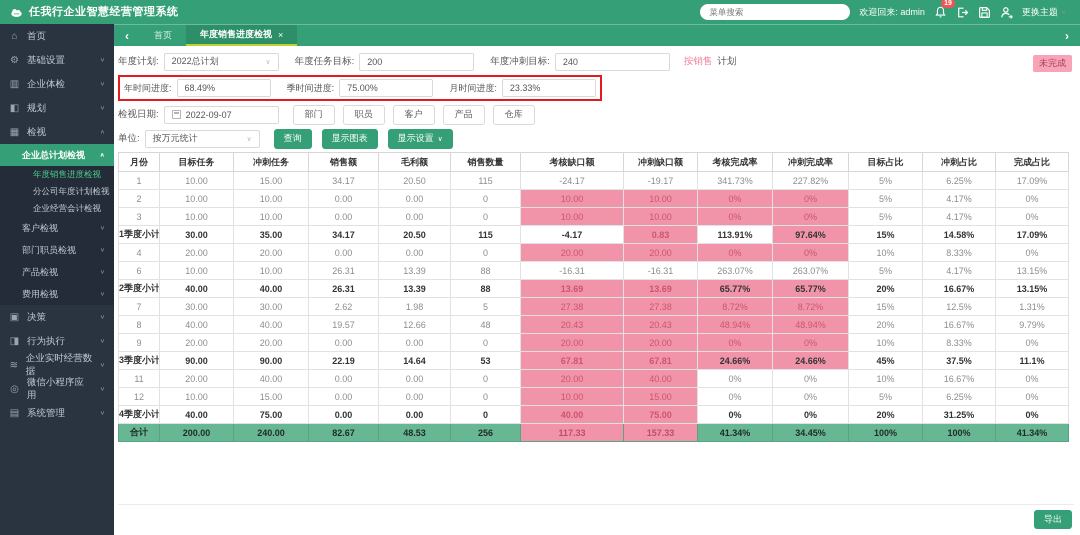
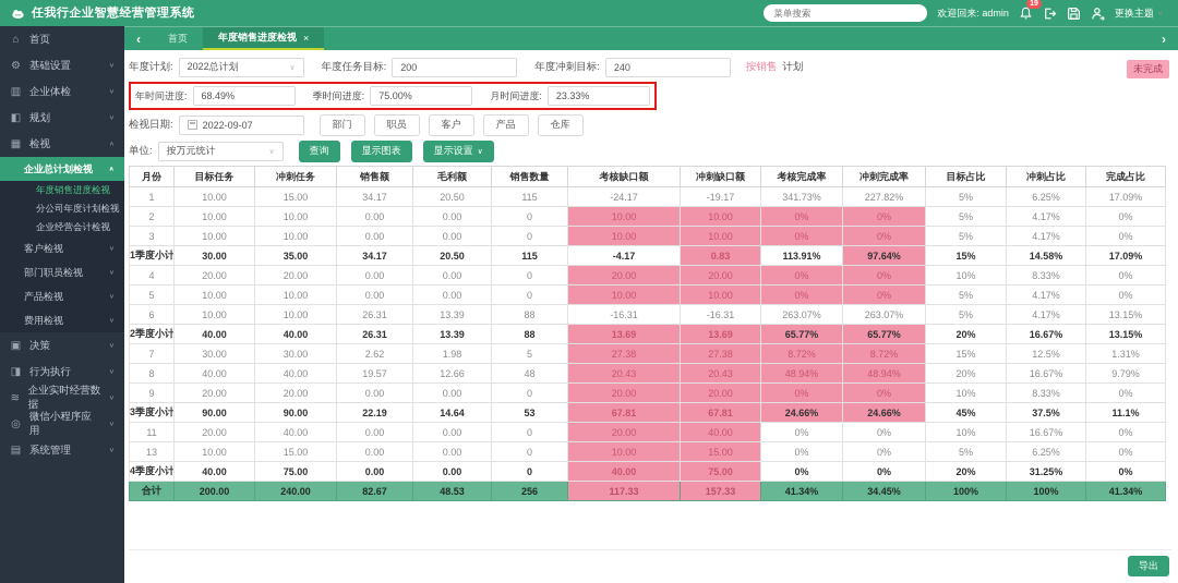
  任我行企业智慧经营管理系统
  菜单搜索
  欢迎回来: admin
  更换主题
  ⌂
  首页
  ⚙
  基础设置
  ▥
  企业体检
  ◧
  规划
  ▦
  检视
  企业总计划检视
  年度销售进度检视
  分公司年度计划检视
  企业经营会计检视
  客户检视
  部门职员检视
  产品检视
  费用检视
  ▣
  决策
  ◨
  行为执行
  ≋
  企业实时经营数据
  ◎
  微信小程序应用
  ▤
  系统管理
  ‹
  首页
  年度销售进度检视
  ×
  ›
  年度计划:
  2022总计划
  年度任务目标:
  200
  年度冲刺目标:
  240
  按销售
  计划
  未完成
  年时间进度:
  68.49%
  季时间进度:
  75.00%
  月时间进度:
  23.33%
  检视日期:
  2022-09-07
  部门
  职员
  客户
  产品
  仓库
  单位:
  按万元统计
  查询
  显示图表
  显示设置
  月份	目标任务	冲刺任务	销售额	毛利额	销售数量	考核缺口额	冲刺缺口额	考核完成率	冲刺完成率	目标占比	冲刺占比	完成占比
  1	10.00	15.00	34.17	20.50	115	-24.17	-19.17	341.73%	227.82%	5%	6.25%	17.09%
  2	10.00	10.00	0.00	0.00	0	10.00	10.00	0%	0%	5%	4.17%	0%
  3	10.00	10.00	0.00	0.00	0	10.00	10.00	0%	0%	5%	4.17%	0%
  1季度小计	30.00	35.00	34.17	20.50	115	-4.17	0.83	113.91%	97.64%	15%	14.58%	17.09%
  4	20.00	20.00	0.00	0.00	0	20.00	20.00	0%	0%	10%	8.33%	0%
+ 5	10.00	10.00	0.00	0.00	0	10.00	10.00	0%	0%	5%	4.17%	0%
  6	10.00	10.00	26.31	13.39	88	-16.31	-16.31	263.07%	263.07%	5%	4.17%	13.15%
  2季度小计	40.00	40.00	26.31	13.39	88	13.69	13.69	65.77%	65.77%	20%	16.67%	13.15%
  7	30.00	30.00	2.62	1.98	5	27.38	27.38	8.72%	8.72%	15%	12.5%	1.31%
  8	40.00	40.00	19.57	12.66	48	20.43	20.43	48.94%	48.94%	20%	16.67%	9.79%
  9	20.00	20.00	0.00	0.00	0	20.00	20.00	0%	0%	10%	8.33%	0%
  3季度小计	90.00	90.00	22.19	14.64	53	67.81	67.81	24.66%	24.66%	45%	37.5%	11.1%
  11	20.00	40.00	0.00	0.00	0	20.00	40.00	0%	0%	10%	16.67%	0%
- 12	10.00	15.00	0.00	0.00	0	10.00	15.00	0%	0%	5%	6.25%	0%
+ 13	10.00	15.00	0.00	0.00	0	10.00	15.00	0%	0%	5%	6.25%	0%
  4季度小计	40.00	75.00	0.00	0.00	0	40.00	75.00	0%	0%	20%	31.25%	0%
  合计	200.00	240.00	82.67	48.53	256	117.33	157.33	41.34%	34.45%	100%	100%	41.34%
  导出
